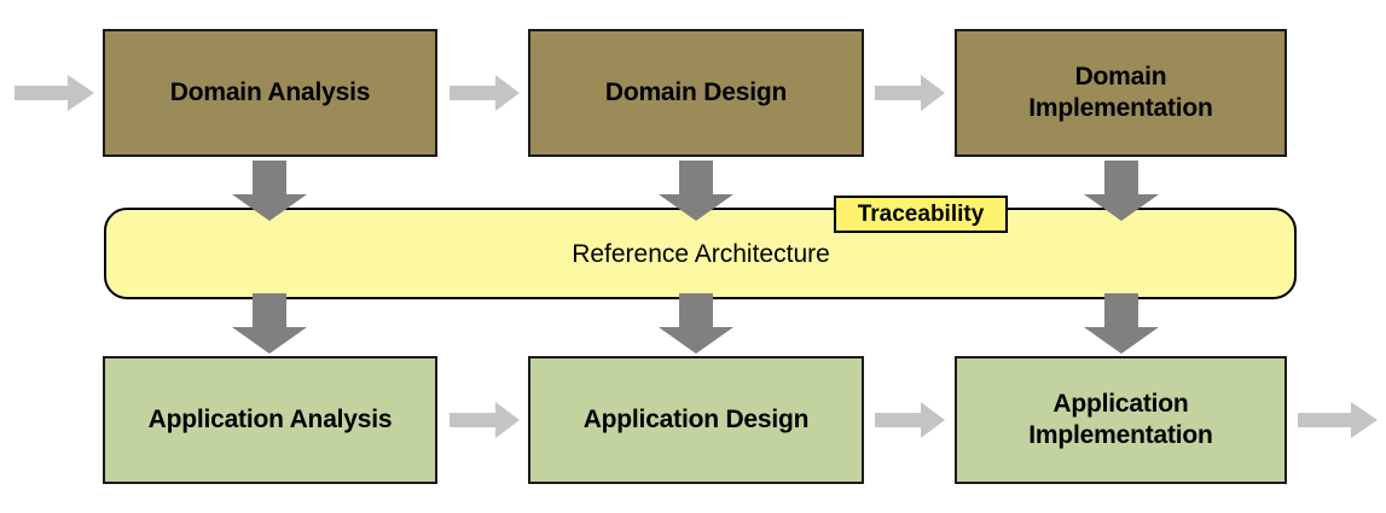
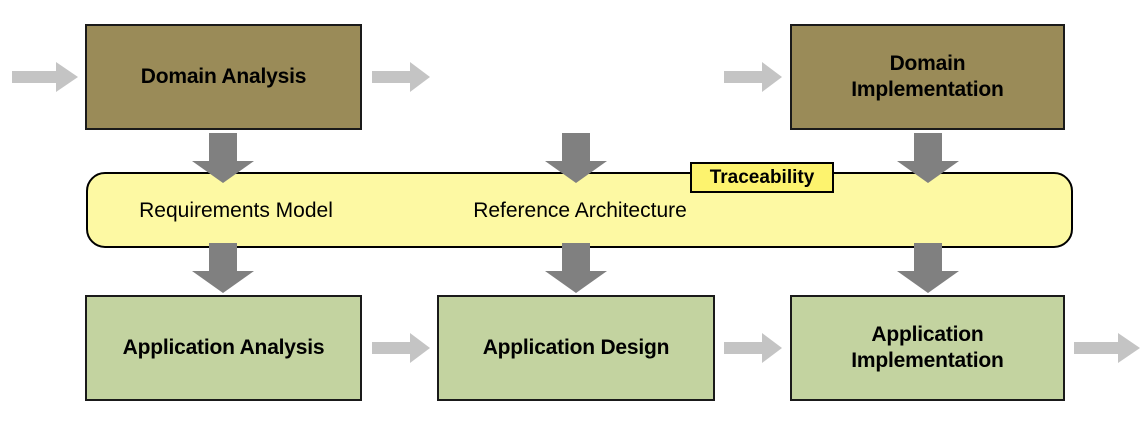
  Domain Analysis
- Domain Design
  Domain
  Implementation
+ Requirements Model
  Reference Architecture
  Traceability
  Application Analysis
  Application Design
  Application
  Implementation
